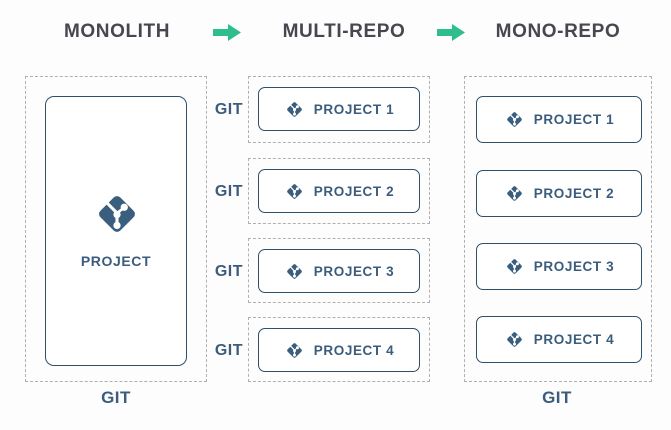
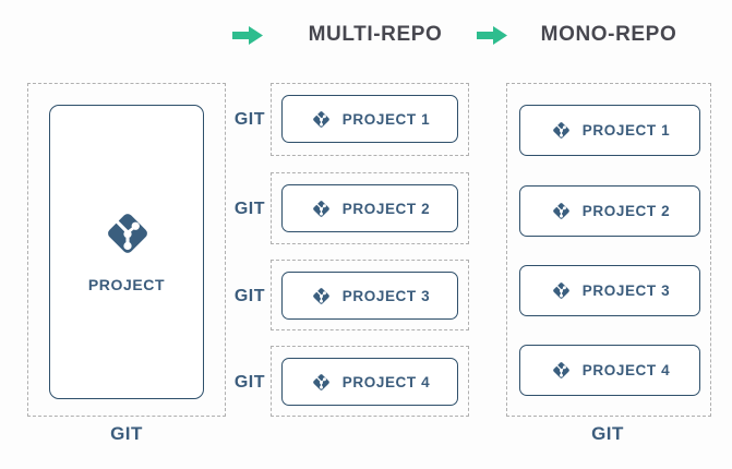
- MONOLITH
  MULTI-REPO
  MONO-REPO
  PROJECT
  GIT
  GIT
  PROJECT 1
  GIT
  PROJECT 2
  GIT
  PROJECT 3
  GIT
  PROJECT 4
  PROJECT 1
  PROJECT 2
  PROJECT 3
  PROJECT 4
  GIT
